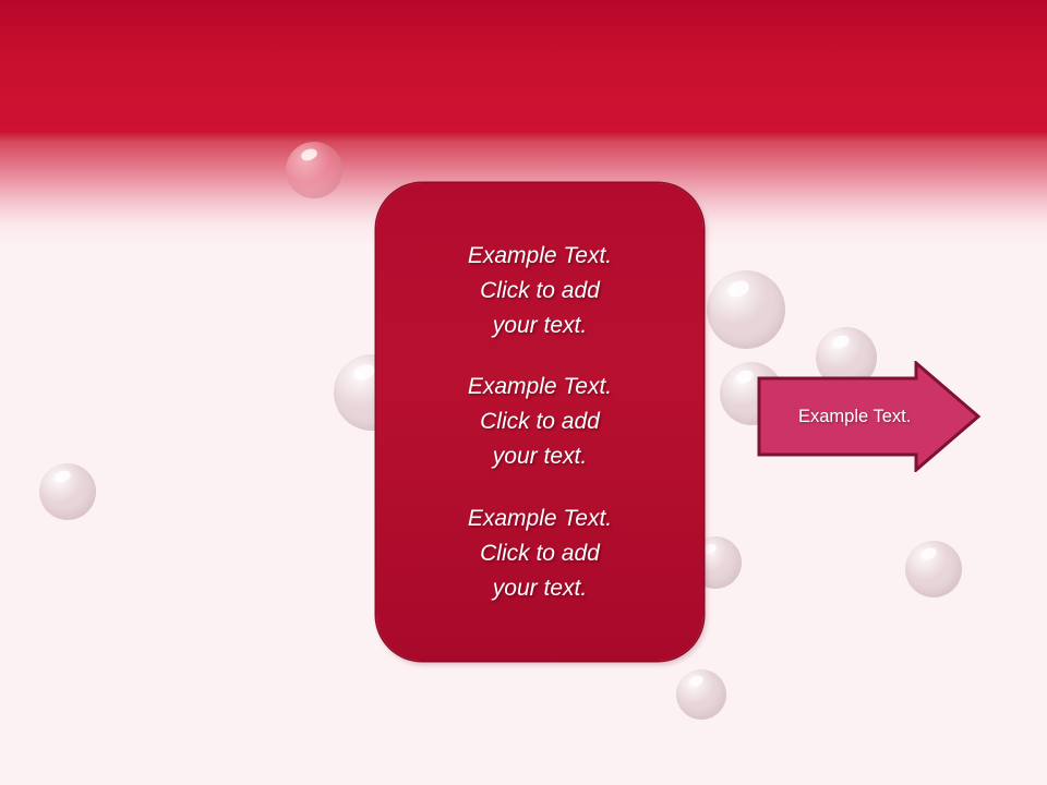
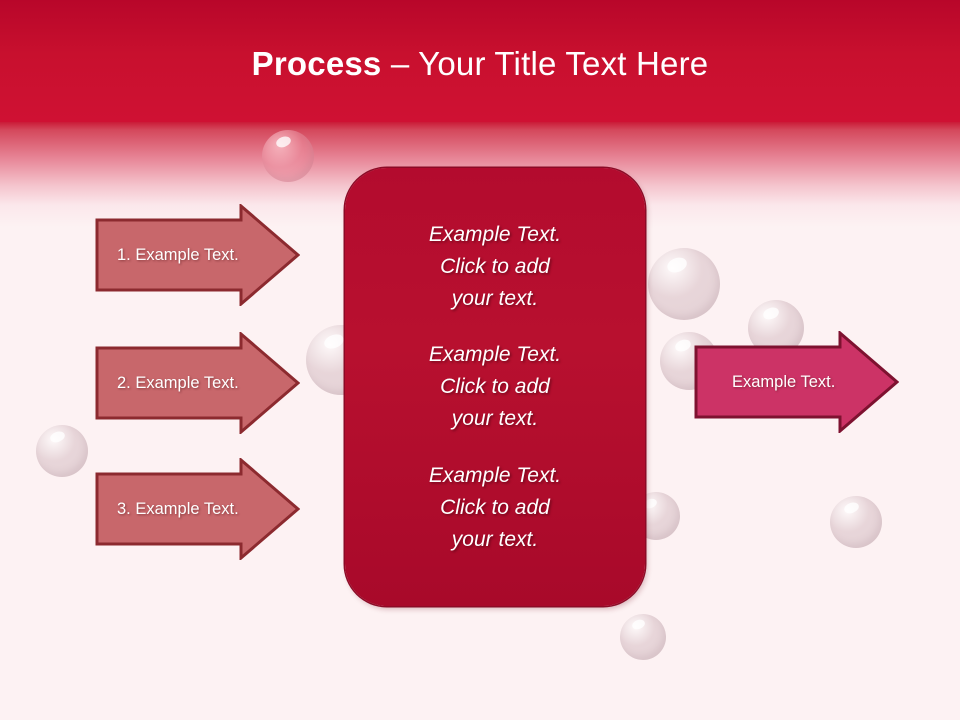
+ Process – Your Title Text Here
+ 1. Example Text.
+ 2. Example Text.
+ 3. Example Text.
  Example Text.
  Click to add
  your text.
  Example Text.
  Click to add
  your text.
  Example Text.
  Click to add
  your text.
  Example Text.
